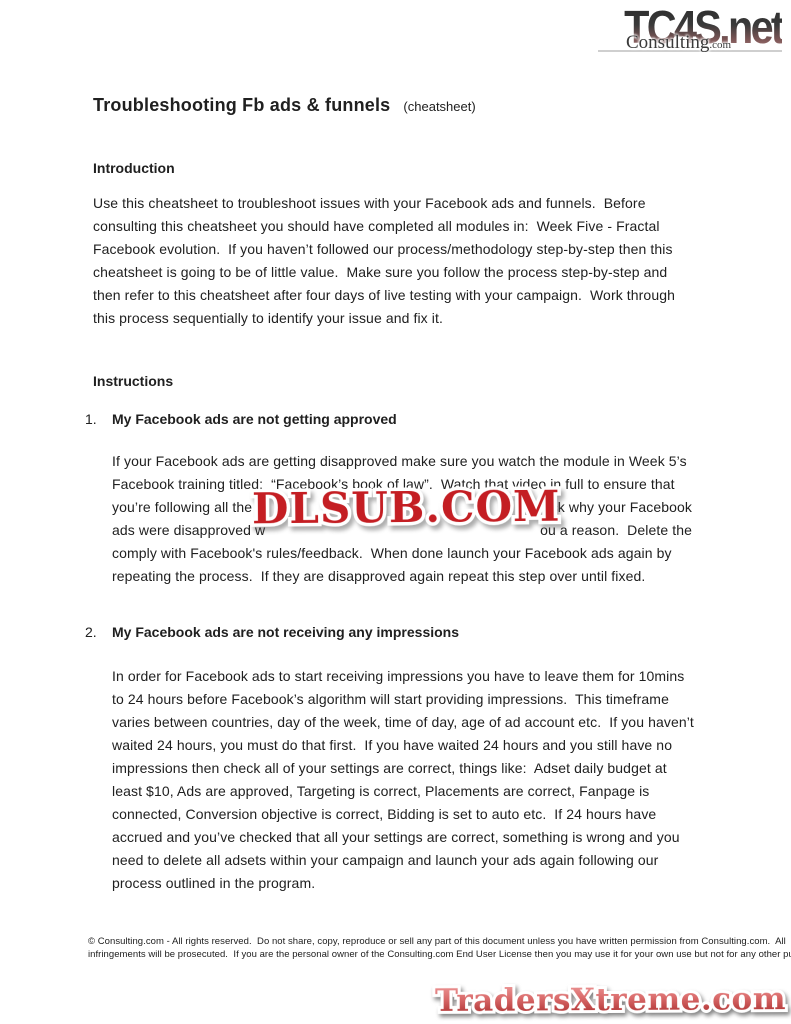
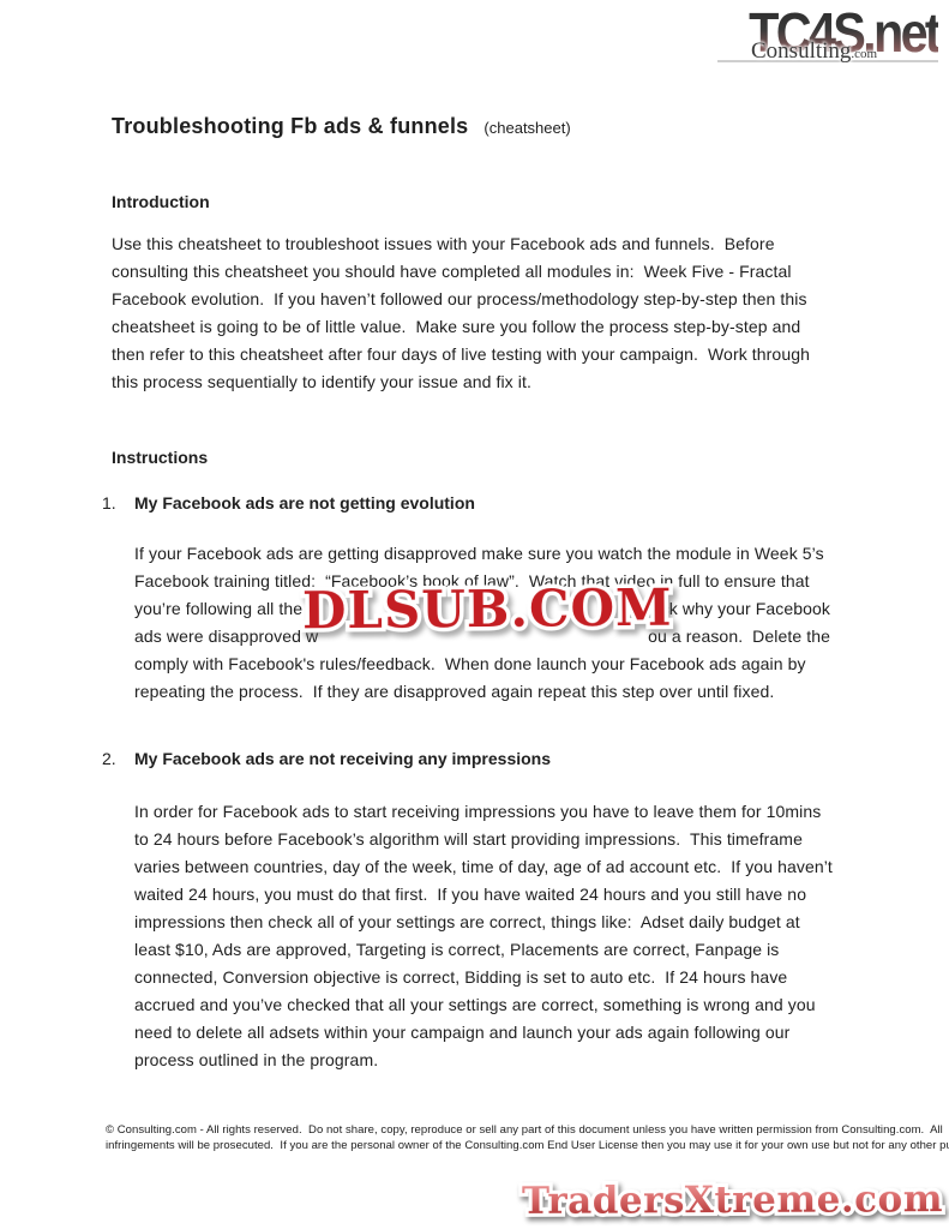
  TC4S.net
  Consulting.com
  Troubleshooting Fb ads & funnels (cheatsheet)
  Introduction
  Use this cheatsheet to troubleshoot issues with your Facebook ads and funnels. Before
  consulting this cheatsheet you should have completed all modules in: Week Five - Fractal
  Facebook evolution. If you haven’t followed our process/methodology step-by-step then this
  cheatsheet is going to be of little value. Make sure you follow the process step-by-step and
  then refer to this cheatsheet after four days of live testing with your campaign. Work through
  this process sequentially to identify your issue and fix it.
  Instructions
  1.
- My Facebook ads are not getting approved
+ My Facebook ads are not getting evolution
  If your Facebook ads are getting disapproved make sure you watch the module in Week 5’s
  Facebook training titled: “Facebook’s book of law”. Watch that video in full to ensure that
  you’re following all the r
  ck why your Facebook
  ads were disapproved w
  ou a reason. Delete the
  comply with Facebook's rules/feedback. When done launch your Facebook ads again by
  repeating the process. If they are disapproved again repeat this step over until fixed.
  DLSUB.COM
  2.
  My Facebook ads are not receiving any impressions
  In order for Facebook ads to start receiving impressions you have to leave them for 10mins
  to 24 hours before Facebook’s algorithm will start providing impressions. This timeframe
  varies between countries, day of the week, time of day, age of ad account etc. If you haven’t
  waited 24 hours, you must do that first. If you have waited 24 hours and you still have no
  impressions then check all of your settings are correct, things like: Adset daily budget at
  least $10, Ads are approved, Targeting is correct, Placements are correct, Fanpage is
  connected, Conversion objective is correct, Bidding is set to auto etc. If 24 hours have
  accrued and you’ve checked that all your settings are correct, something is wrong and you
  need to delete all adsets within your campaign and launch your ads again following our
  process outlined in the program.
  © Consulting.com - All rights reserved. Do not share, copy, reproduce or sell any part of this document unless you have written permission from Consulting.com. All
  infringements will be prosecuted. If you are the personal owner of the Consulting.com End User License then you may use it for your own use but not for any other p
  TradersXtreme.com
